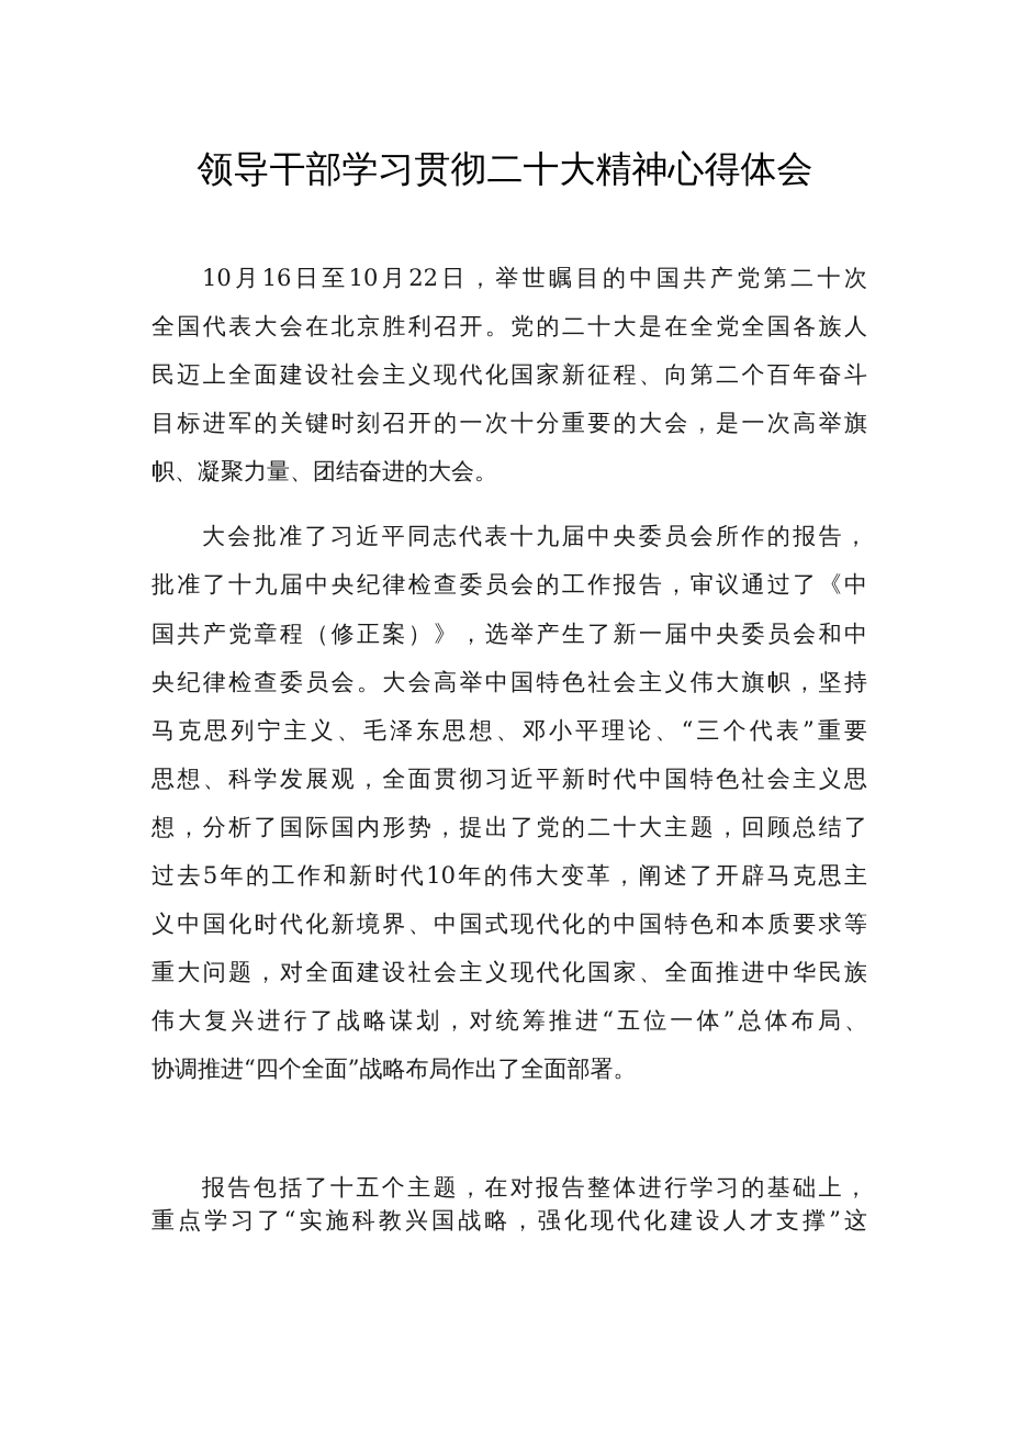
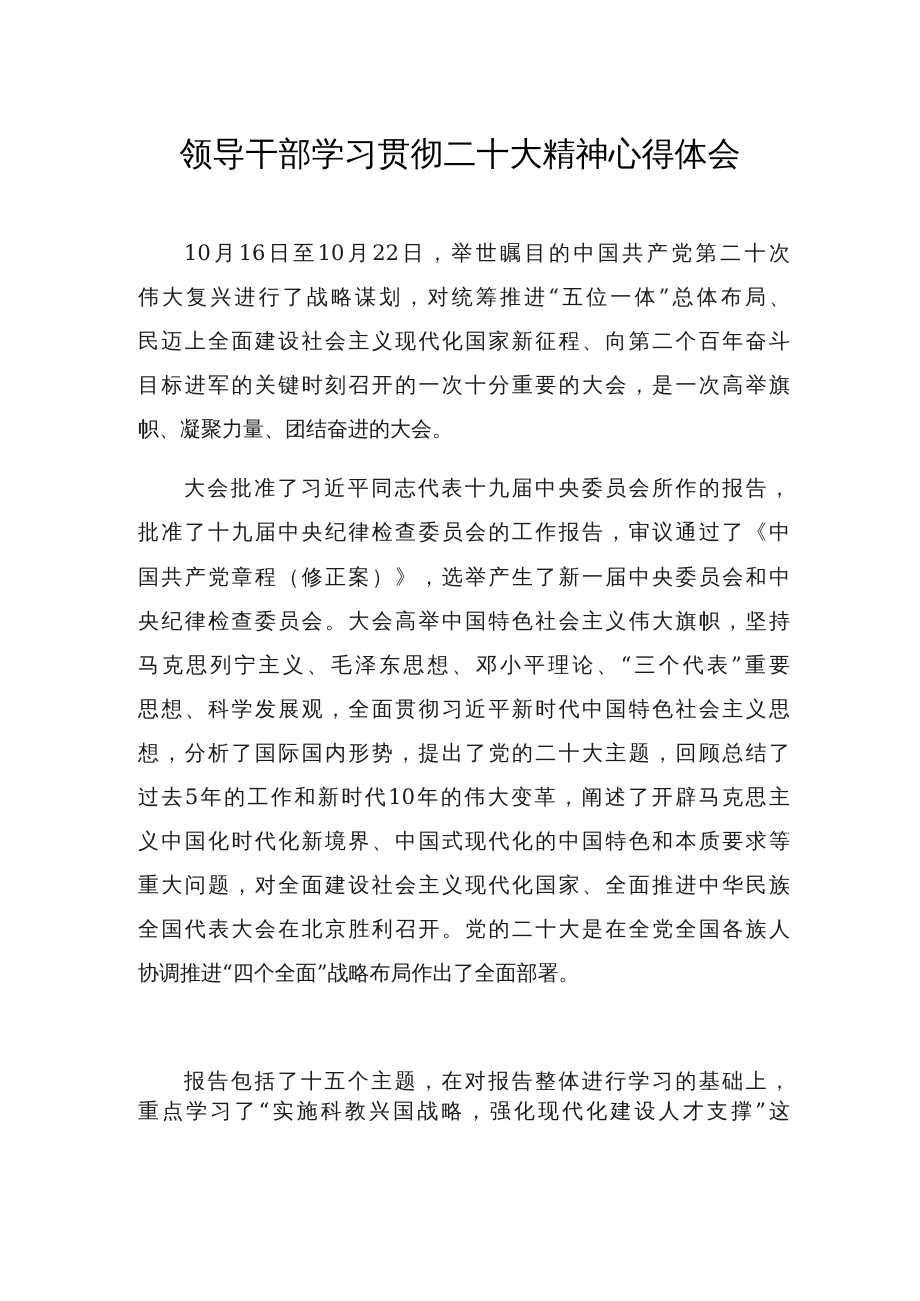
  领导干部学习贯彻二十大精神心得体会
  10月16日至10月22日，举世瞩目的中国共产党第二十次
- 全国代表大会在北京胜利召开。党的二十大是在全党全国各族人
+ 伟大复兴进行了战略谋划，对统筹推进“五位一体”总体布局、
  民迈上全面建设社会主义现代化国家新征程、向第二个百年奋斗
  目标进军的关键时刻召开的一次十分重要的大会，是一次高举旗
  帜、凝聚力量、团结奋进的大会。
  大会批准了习近平同志代表十九届中央委员会所作的报告，
  批准了十九届中央纪律检查委员会的工作报告，审议通过了《中
  国共产党章程（修正案）》，选举产生了新一届中央委员会和中
  央纪律检查委员会。大会高举中国特色社会主义伟大旗帜，坚持
  马克思列宁主义、毛泽东思想、邓小平理论、“三个代表”重要
  思想、科学发展观，全面贯彻习近平新时代中国特色社会主义思
  想，分析了国际国内形势，提出了党的二十大主题，回顾总结了
  过去5年的工作和新时代10年的伟大变革，阐述了开辟马克思主
  义中国化时代化新境界、中国式现代化的中国特色和本质要求等
  重大问题，对全面建设社会主义现代化国家、全面推进中华民族
- 伟大复兴进行了战略谋划，对统筹推进“五位一体”总体布局、
+ 全国代表大会在北京胜利召开。党的二十大是在全党全国各族人
  协调推进“四个全面”战略布局作出了全面部署。
  报告包括了十五个主题，在对报告整体进行学习的基础上，
  重点学习了“实施科教兴国战略，强化现代化建设人才支撑”这
